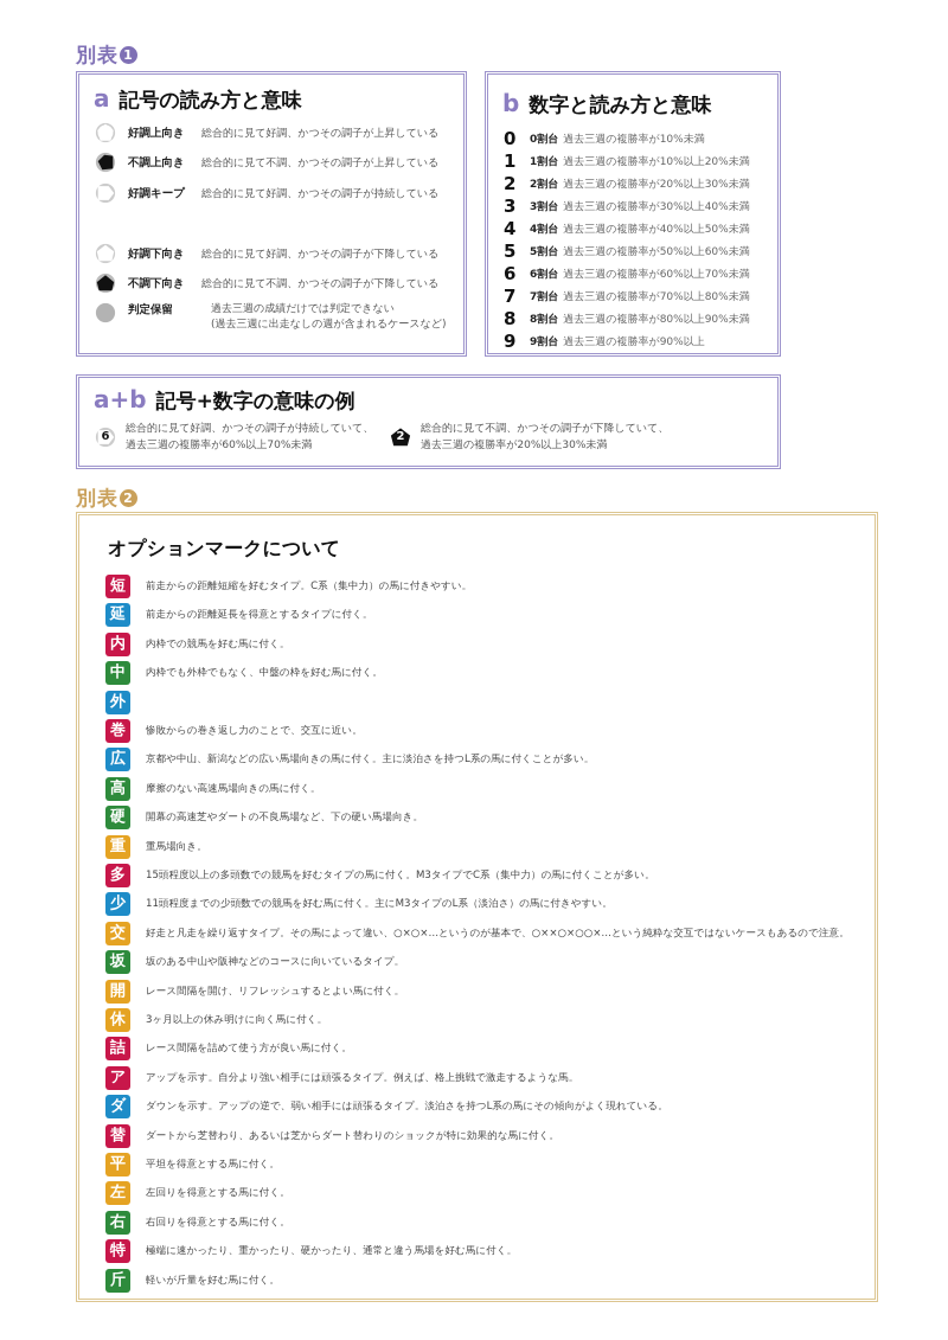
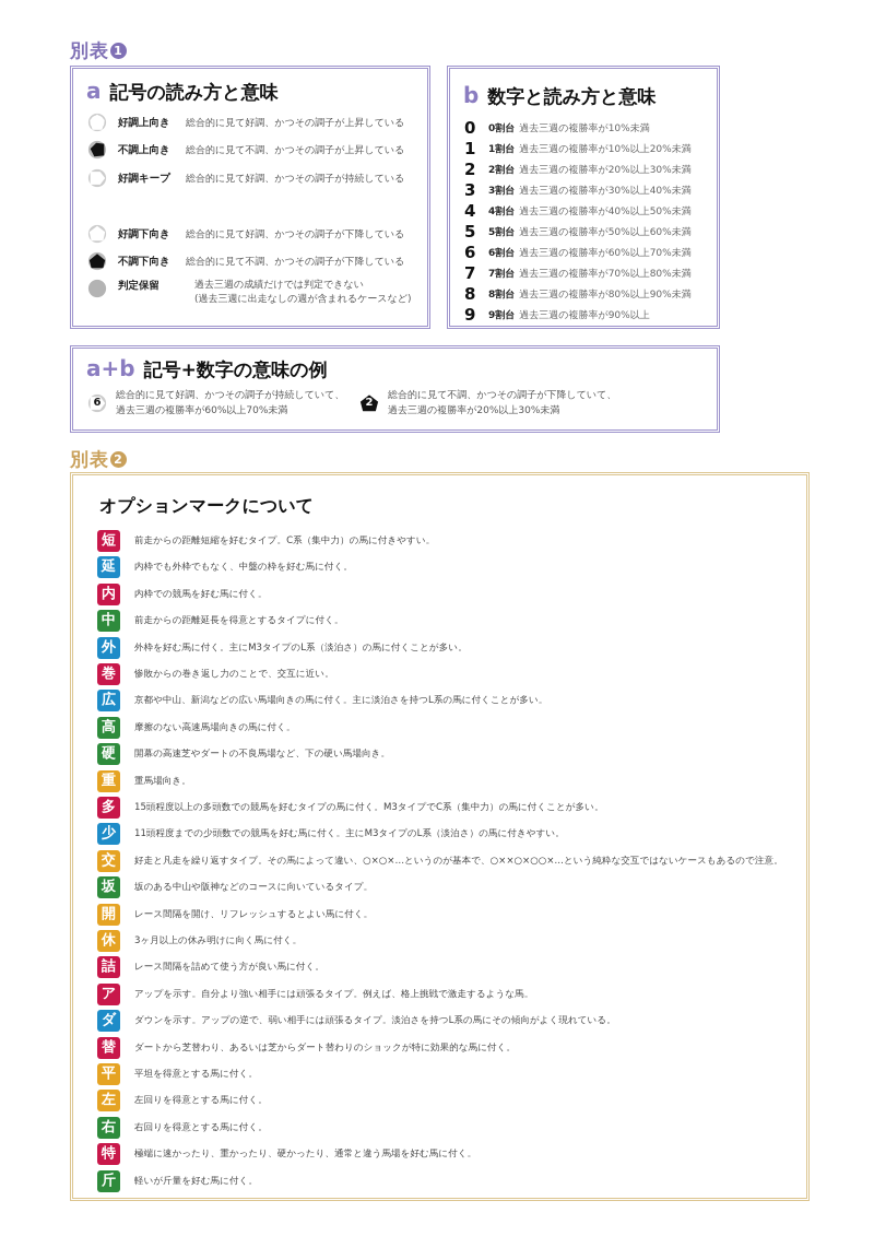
  別表 1
  a 記号の読み方と意味
  好調上向き
  総合的に見て好調、かつその調子が上昇している
  不調上向き
  総合的に見て不調、かつその調子が上昇している
  好調キープ
  総合的に見て好調、かつその調子が持続している
  好調下向き
  総合的に見て好調、かつその調子が下降している
  不調下向き
  総合的に見て不調、かつその調子が下降している
  判定保留
  過去三週の成績だけでは判定できない
  (過去三週に出走なしの週が含まれるケースなど)
  b 数字と読み方と意味
  0
  0割台
  過去三週の複勝率が10%未満
  1
  1割台
  過去三週の複勝率が10%以上20%未満
  2
  2割台
  過去三週の複勝率が20%以上30%未満
  3
  3割台
  過去三週の複勝率が30%以上40%未満
  4
  4割台
  過去三週の複勝率が40%以上50%未満
  5
  5割台
  過去三週の複勝率が50%以上60%未満
  6
  6割台
  過去三週の複勝率が60%以上70%未満
  7
  7割台
  過去三週の複勝率が70%以上80%未満
  8
  8割台
  過去三週の複勝率が80%以上90%未満
  9
  9割台
  過去三週の複勝率が90%以上
  a+b 記号+数字の意味の例
  6
  総合的に見て好調、かつその調子が持続していて、
  過去三週の複勝率が60%以上70%未満
  2
  総合的に見て不調、かつその調子が下降していて、
  過去三週の複勝率が20%以上30%未満
  別表 2
  オプションマークについて
  短
  前走からの距離短縮を好むタイプ。C系（集中力）の馬に付きやすい。
  延
- 前走からの距離延長を得意とするタイプに付く。
+ 内枠でも外枠でもなく、中盤の枠を好む馬に付く。
  内
  内枠での競馬を好む馬に付く。
  中
- 内枠でも外枠でもなく、中盤の枠を好む馬に付く。
+ 前走からの距離延長を得意とするタイプに付く。
  外
+ 外枠を好む馬に付く。主にM3タイプのL系（淡泊さ）の馬に付くことが多い。
  巻
  惨敗からの巻き返し力のことで、交互に近い。
  広
  京都や中山、新潟などの広い馬場向きの馬に付く。主に淡泊さを持つL系の馬に付くことが多い。
  高
  摩擦のない高速馬場向きの馬に付く。
  硬
  開幕の高速芝やダートの不良馬場など、下の硬い馬場向き。
  重
  重馬場向き。
  多
  15頭程度以上の多頭数での競馬を好むタイプの馬に付く。M3タイプでC系（集中力）の馬に付くことが多い。
  少
  11頭程度までの少頭数での競馬を好む馬に付く。主にM3タイプのL系（淡泊さ）の馬に付きやすい。
  交
  好走と凡走を繰り返すタイプ。その馬によって違い、○×○×…というのが基本で、○××○×○○×…という純粋な交互ではないケースもあるので注意。
  坂
  坂のある中山や阪神などのコースに向いているタイプ。
  開
  レース間隔を開け、リフレッシュするとよい馬に付く。
  休
  3ヶ月以上の休み明けに向く馬に付く。
  詰
  レース間隔を詰めて使う方が良い馬に付く。
  ア
  アップを示す。自分より強い相手には頑張るタイプ。例えば、格上挑戦で激走するような馬。
  ダ
  ダウンを示す。アップの逆で、弱い相手には頑張るタイプ。淡泊さを持つL系の馬にその傾向がよく現れている。
  替
  ダートから芝替わり、あるいは芝からダート替わりのショックが特に効果的な馬に付く。
  平
  平坦を得意とする馬に付く。
  左
  左回りを得意とする馬に付く。
  右
  右回りを得意とする馬に付く。
  特
  極端に速かったり、重かったり、硬かったり、通常と違う馬場を好む馬に付く。
  斤
  軽いが斤量を好む馬に付く。
